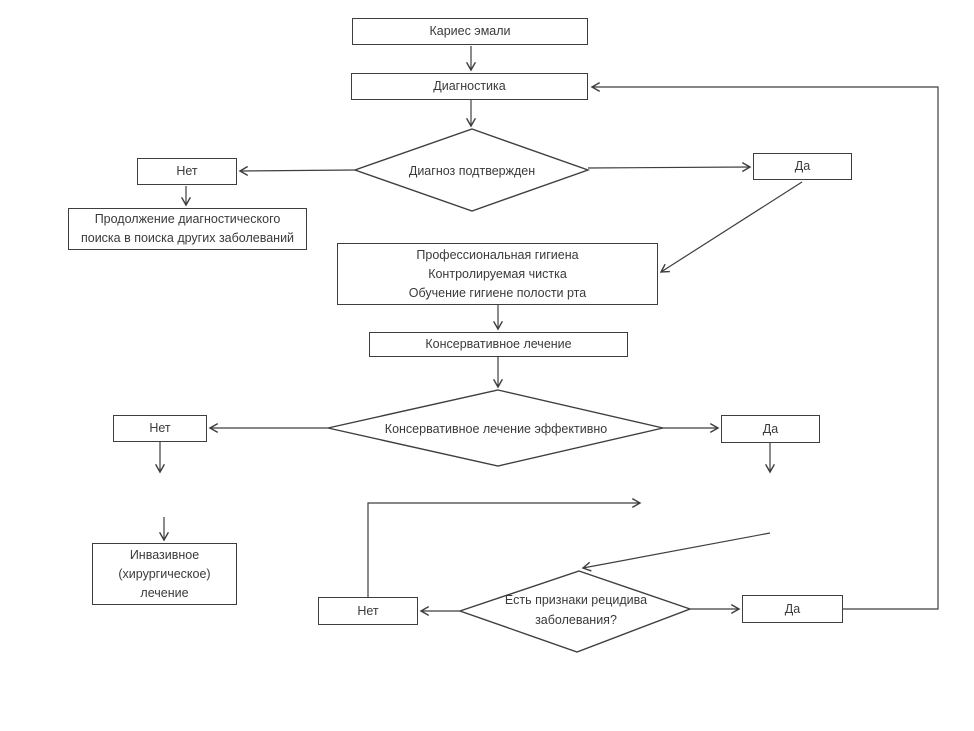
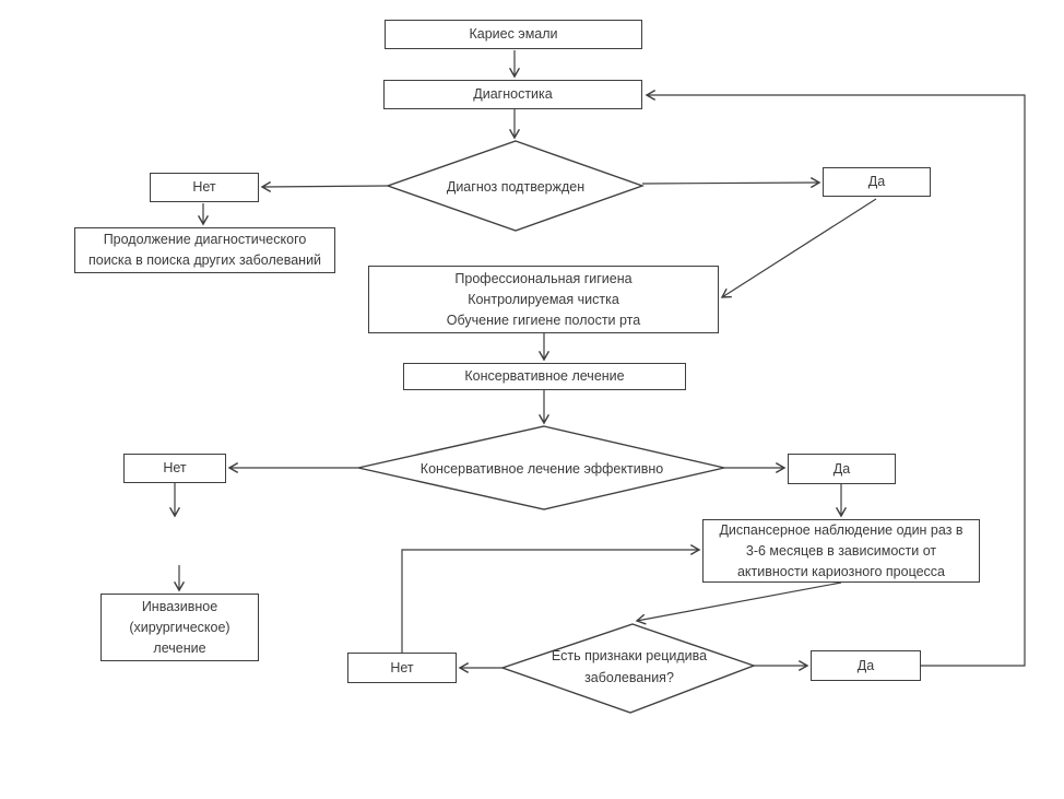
  Кариес эмали
  Диагностика
  Нет
  Да
  Продолжение диагностического
  поиска в поиска других заболеваний
  Профессиональная гигиена
  Контролируемая чистка
  Обучение гигиене полости рта
  Консервативное лечение
  Нет
  Да
  Инвазивное
  (хирургическое)
  лечение
+ Диспансерное наблюдение один раз в
+ 3-6 месяцев в зависимости от
+ активности кариозного процесса
  Нет
  Да
  Диагноз подтвержден
  Консервативное лечение эффективно
  Есть признаки рецидива
  заболевания?
